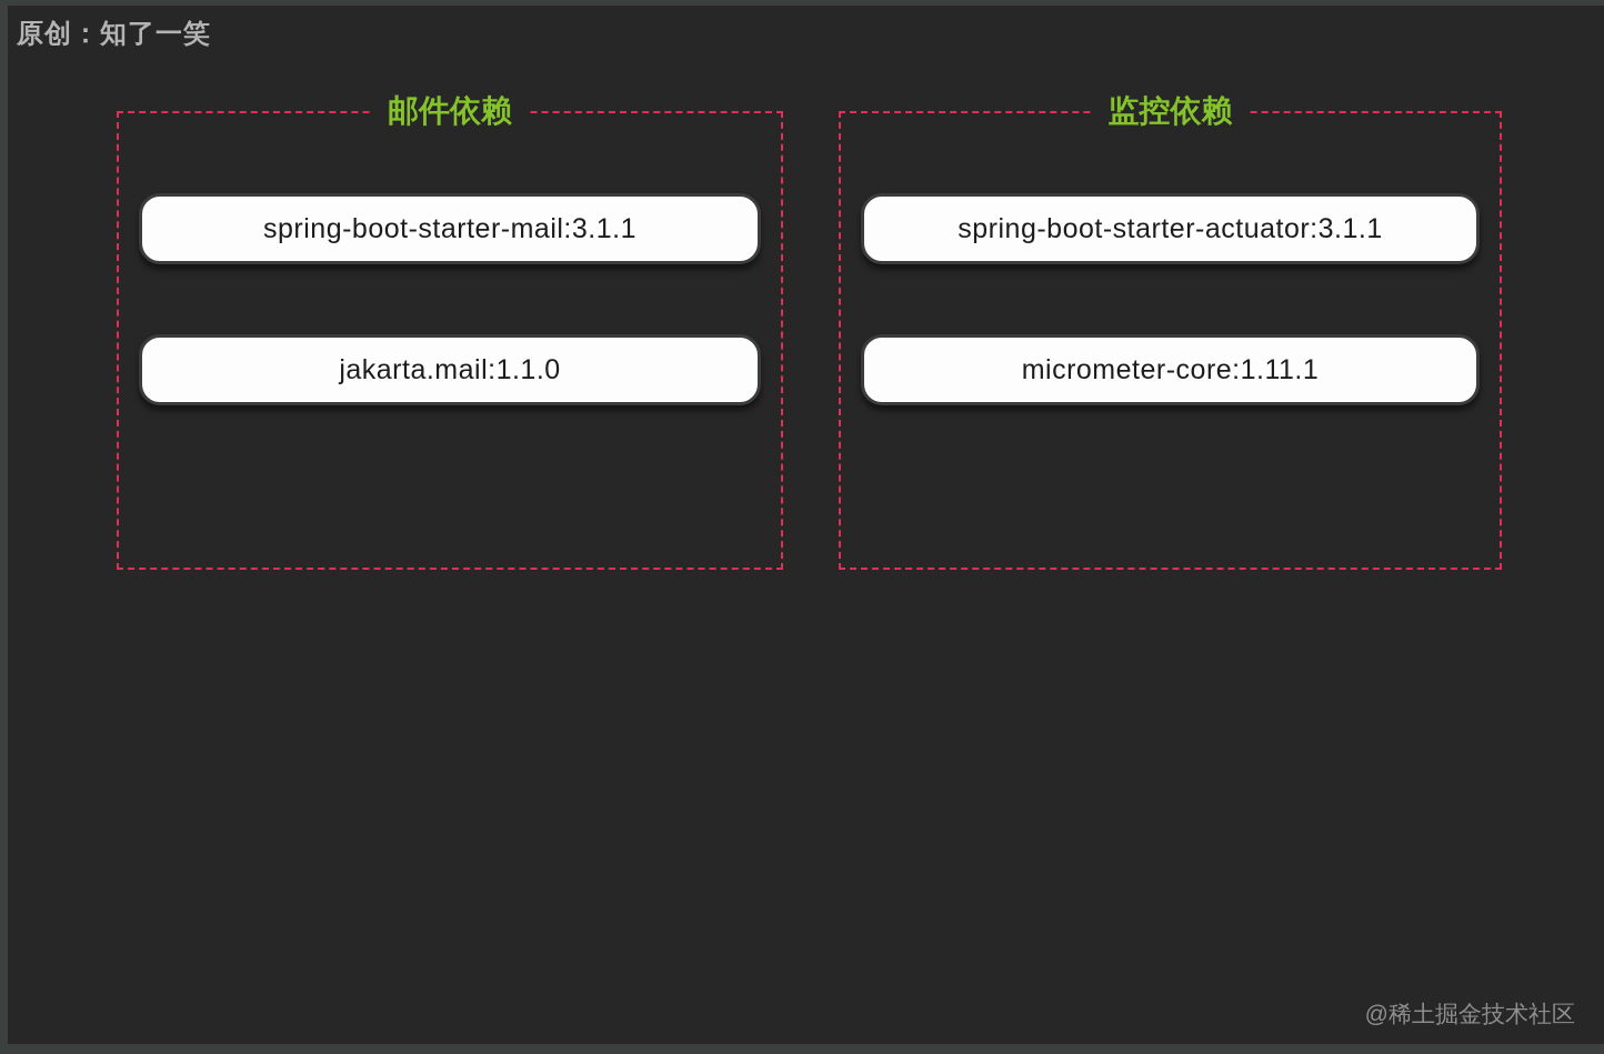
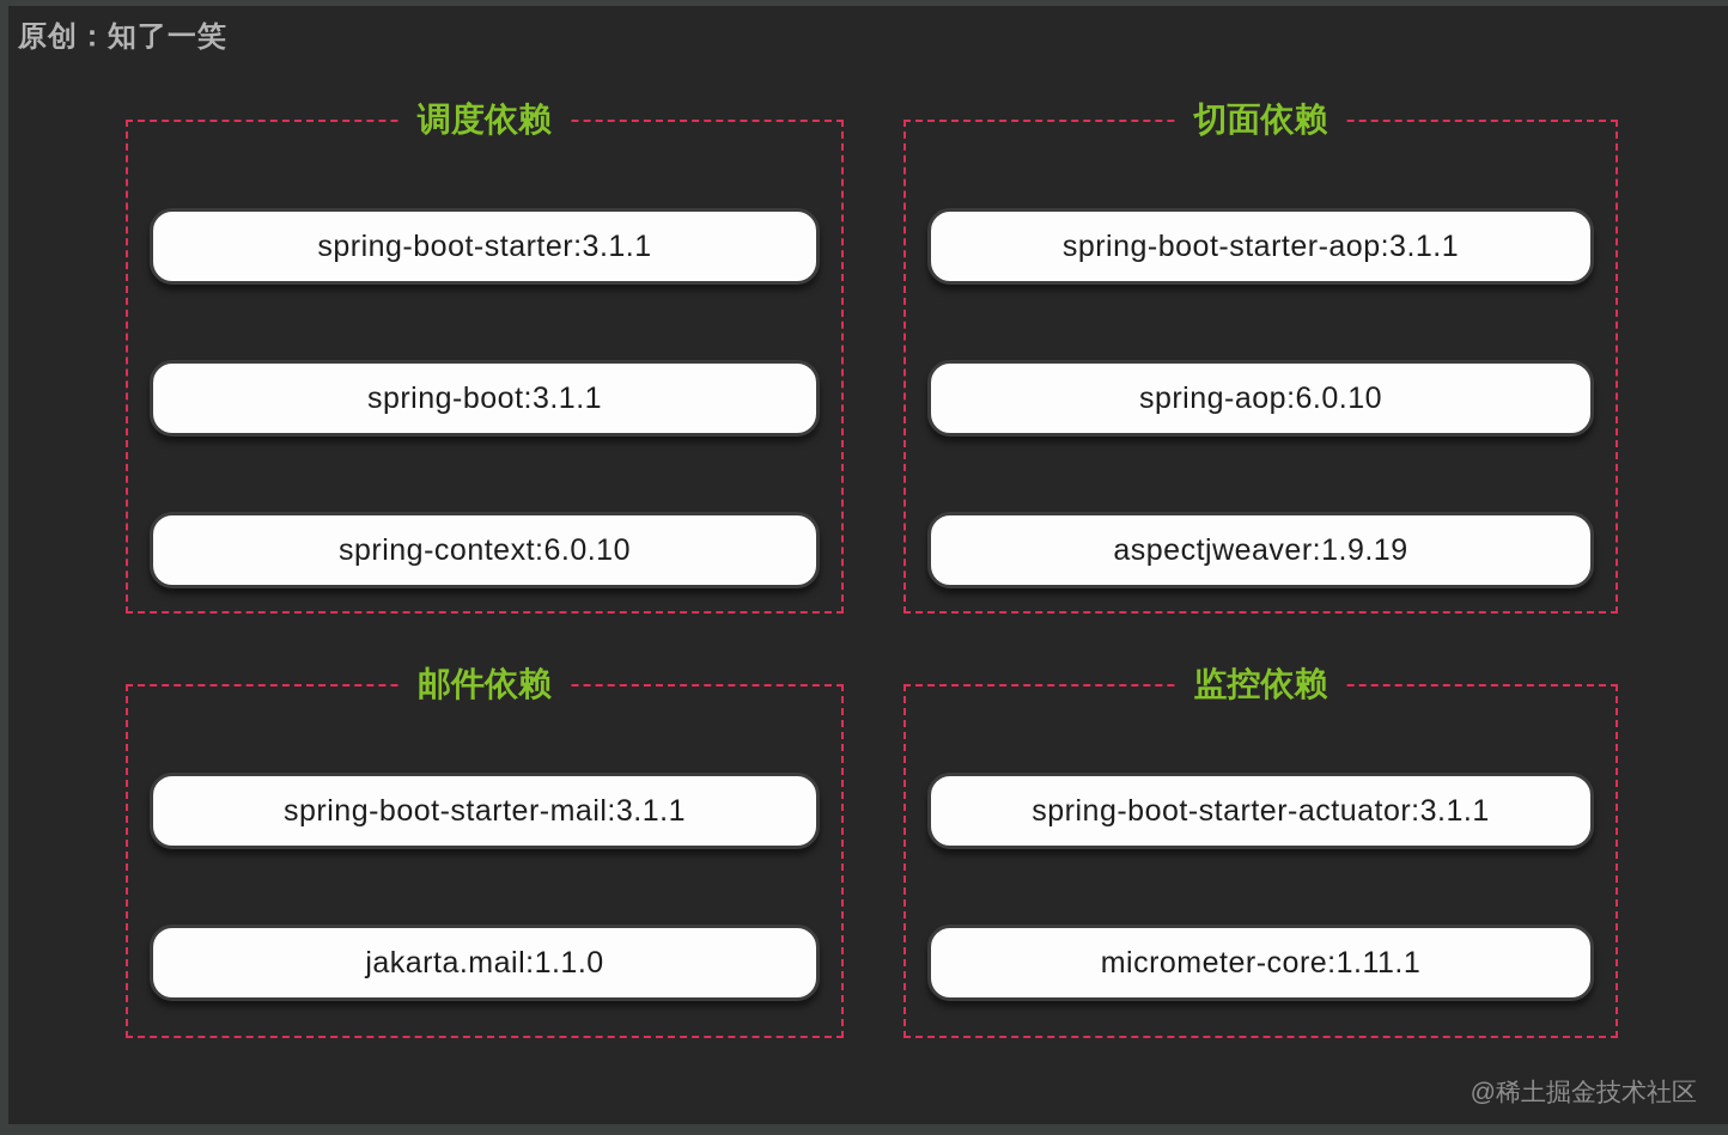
  原创：知了一笑
+ 调度依赖
+ spring-boot-starter:3.1.1
+ spring-boot:3.1.1
+ spring-context:6.0.10
+ 切面依赖
+ spring-boot-starter-aop:3.1.1
+ spring-aop:6.0.10
+ aspectjweaver:1.9.19
  邮件依赖
  spring-boot-starter-mail:3.1.1
  jakarta.mail:1.1.0
  监控依赖
  spring-boot-starter-actuator:3.1.1
  micrometer-core:1.11.1
  @稀土掘金技术社区
